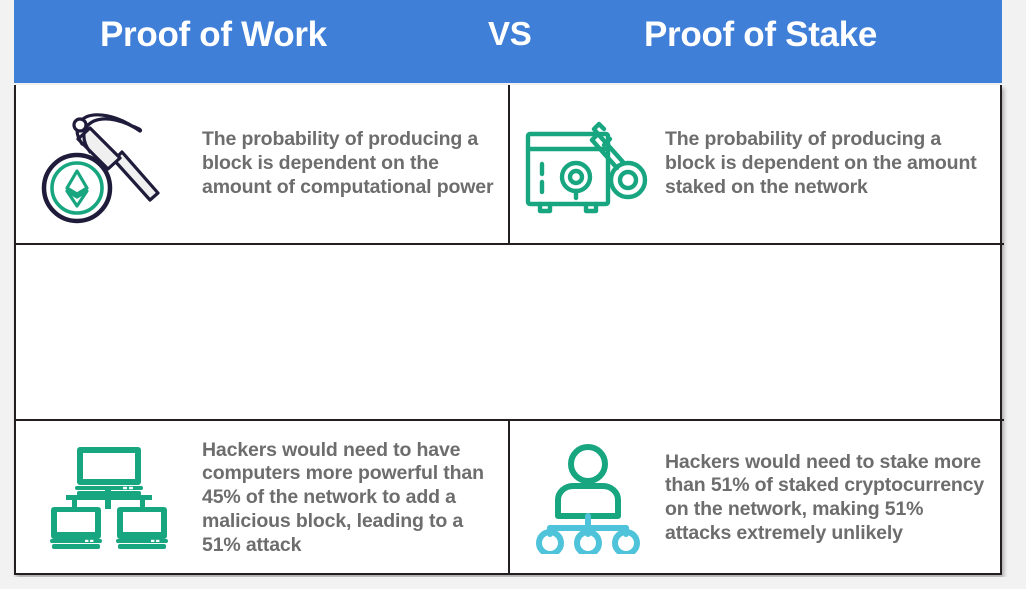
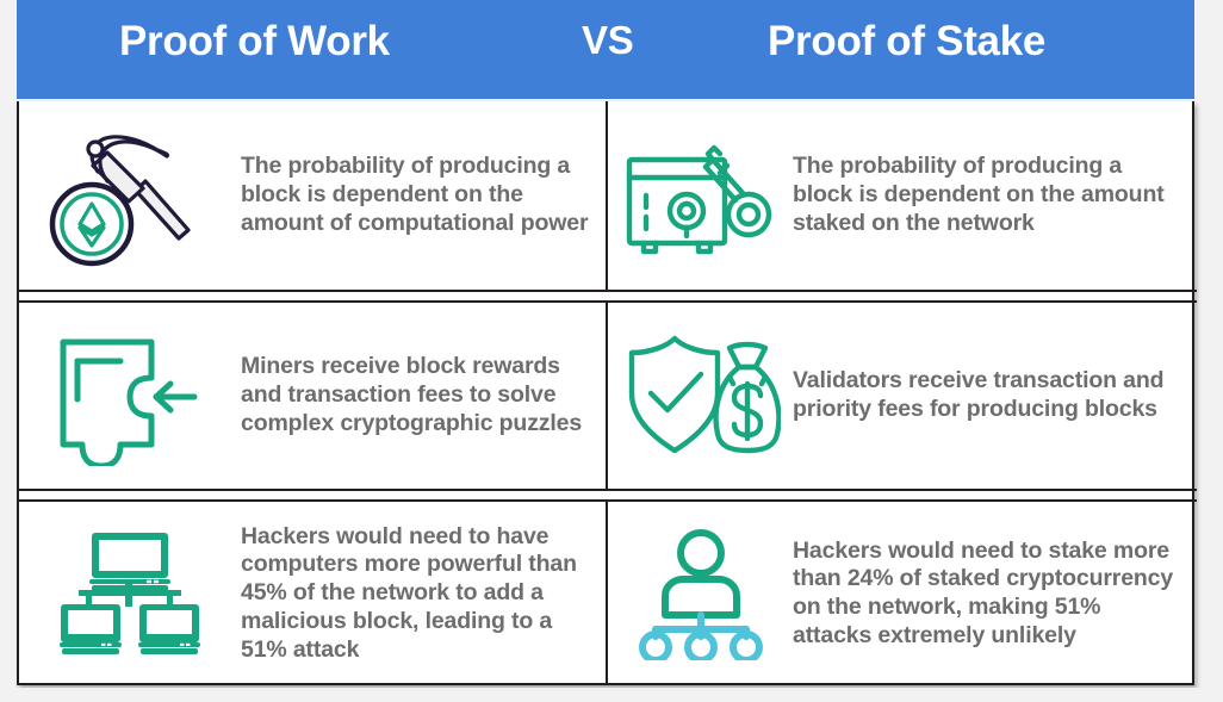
  Proof of Work
  VS
  Proof of Stake
  The probability of producing a block is dependent on the amount of computational power
  The probability of producing a block is dependent on the amount staked on the network
+ Miners receive block rewards and transaction fees to solve complex cryptographic puzzles
+ Validators receive transaction and priority fees for producing blocks
  Hackers would need to have computers more powerful than 45% of the network to add a malicious block, leading to a 51% attack
- Hackers would need to stake more than 51% of staked cryptocurrency on the network, making 51% attacks extremely unlikely
+ Hackers would need to stake more than 24% of staked cryptocurrency on the network, making 51% attacks extremely unlikely
